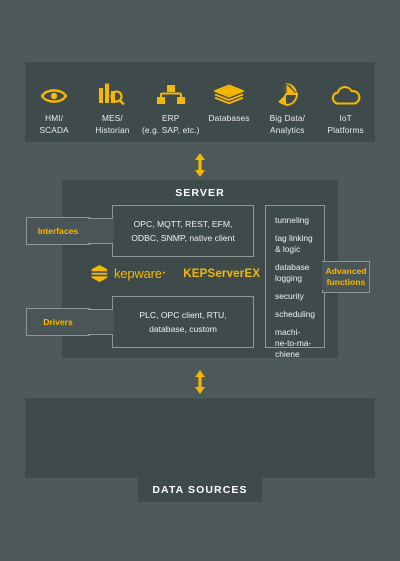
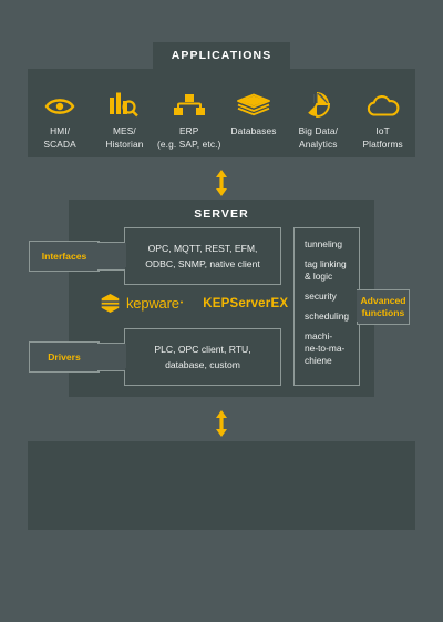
+ APPLICATIONS
  HMI/
  SCADA
  MES/
  Historian
  ERP
  (e.g. SAP, etc.)
  Databases
  Big Data/
  Analytics
  IoT
  Platforms
  SERVER
  OPC, MQTT, REST, EFM,
  ODBC, SNMP, native client
  Interfaces
  PLC, OPC client, RTU,
  database, custom
  Drivers
  kepware
  KEPServerEX
  tunneling
  tag linking
  & logic
- database
- logging
  security
  scheduling
  machi-
  ne-to-ma-
  chiene
  Advanced
  functions
- DATA SOURCES
